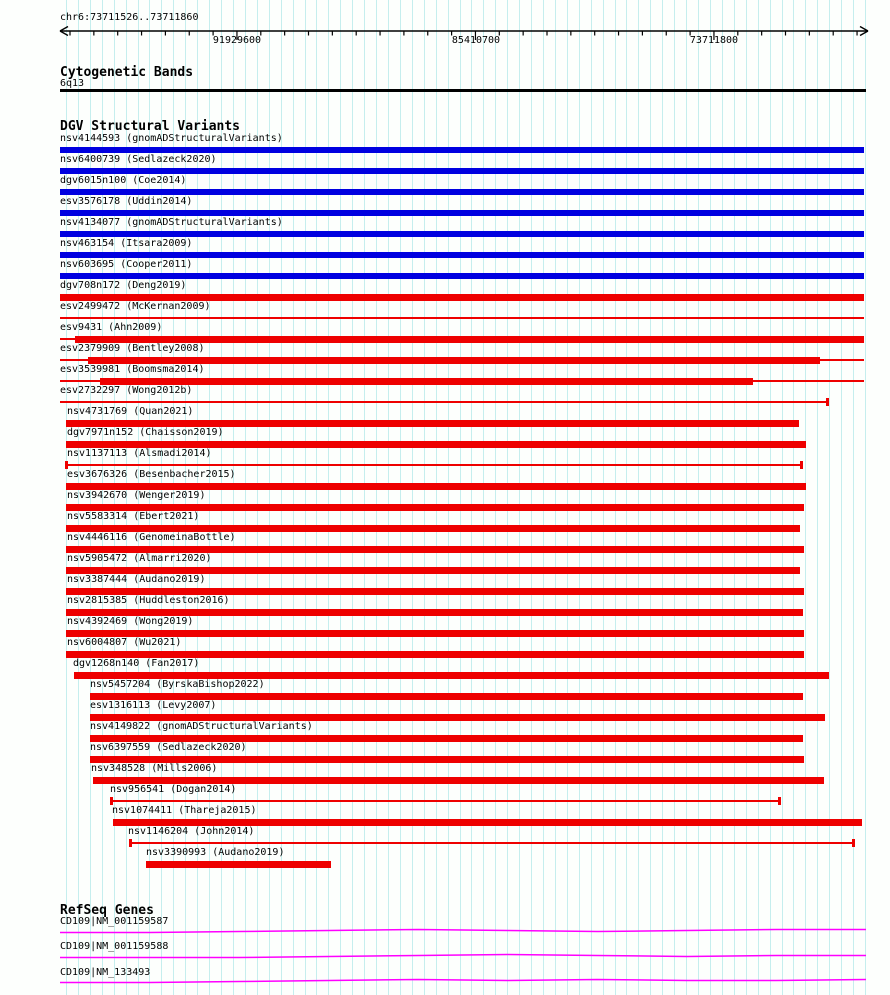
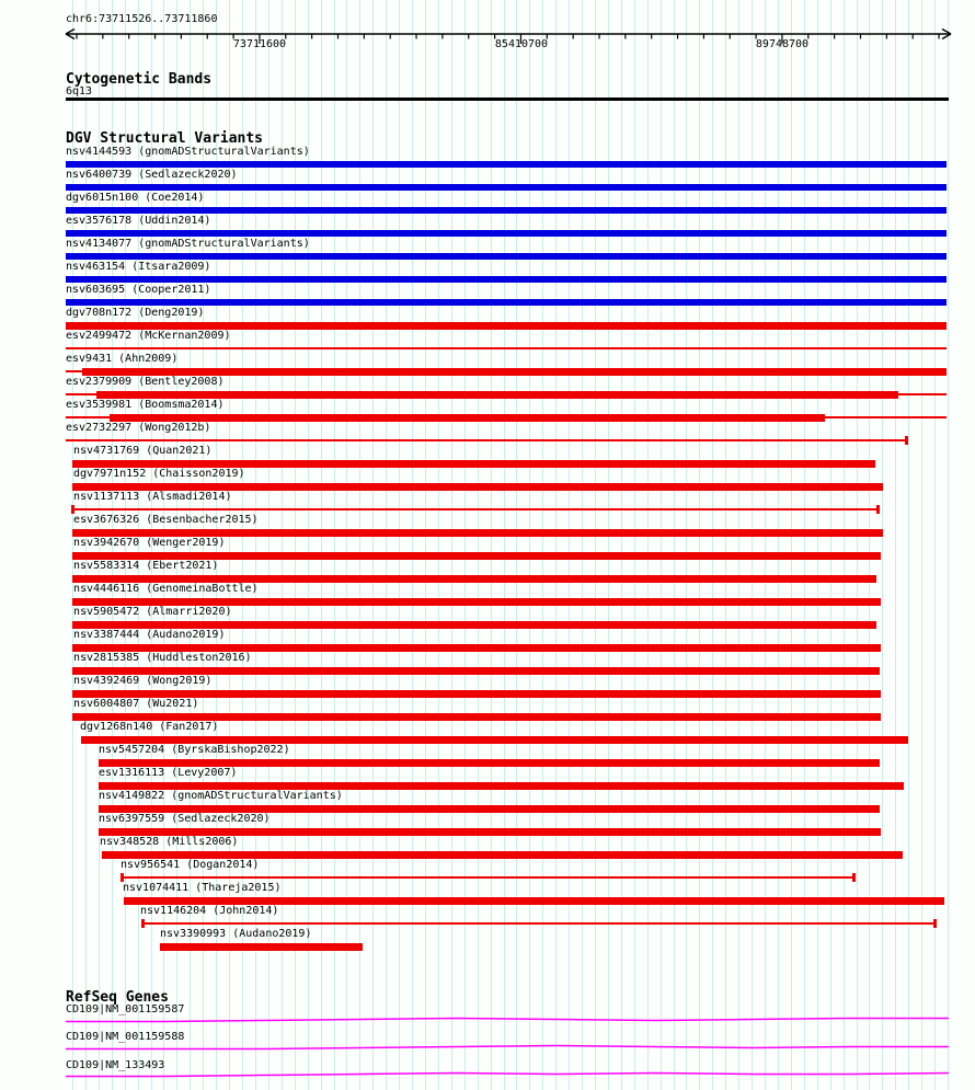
  chr6:73711526..73711860
- 91929600
+ 73711600
  85410700
- 73711800
+ 89748700
  Cytogenetic Bands
  6q13
  DGV Structural Variants
  nsv4144593 (gnomADStructuralVariants)
  nsv6400739 (Sedlazeck2020)
  dgv6015n100 (Coe2014)
  esv3576178 (Uddin2014)
  nsv4134077 (gnomADStructuralVariants)
  nsv463154 (Itsara2009)
  nsv603695 (Cooper2011)
  dgv708n172 (Deng2019)
  esv2499472 (McKernan2009)
  esv9431 (Ahn2009)
  esv2379909 (Bentley2008)
  esv3539981 (Boomsma2014)
  esv2732297 (Wong2012b)
  nsv4731769 (Quan2021)
  dgv7971n152 (Chaisson2019)
  nsv1137113 (Alsmadi2014)
  esv3676326 (Besenbacher2015)
  nsv3942670 (Wenger2019)
  nsv5583314 (Ebert2021)
  nsv4446116 (GenomeinaBottle)
  nsv5905472 (Almarri2020)
  nsv3387444 (Audano2019)
  nsv2815385 (Huddleston2016)
  nsv4392469 (Wong2019)
  nsv6004807 (Wu2021)
  dgv1268n140 (Fan2017)
  nsv5457204 (ByrskaBishop2022)
  esv1316113 (Levy2007)
  nsv4149822 (gnomADStructuralVariants)
  nsv6397559 (Sedlazeck2020)
  nsv348528 (Mills2006)
  nsv956541 (Dogan2014)
  nsv1074411 (Thareja2015)
  nsv1146204 (John2014)
  nsv3390993 (Audano2019)
  RefSeq Genes
  CD109|NM_001159587
  CD109|NM_001159588
  CD109|NM_133493
